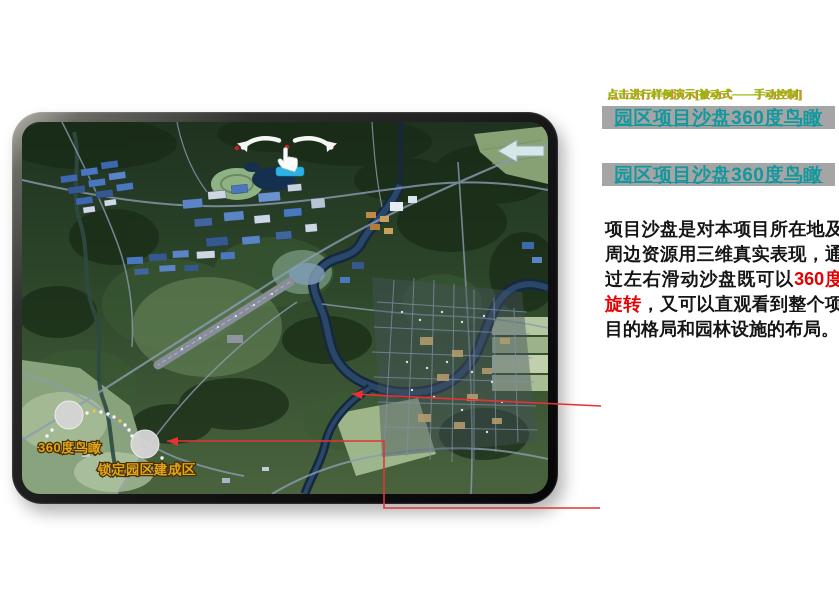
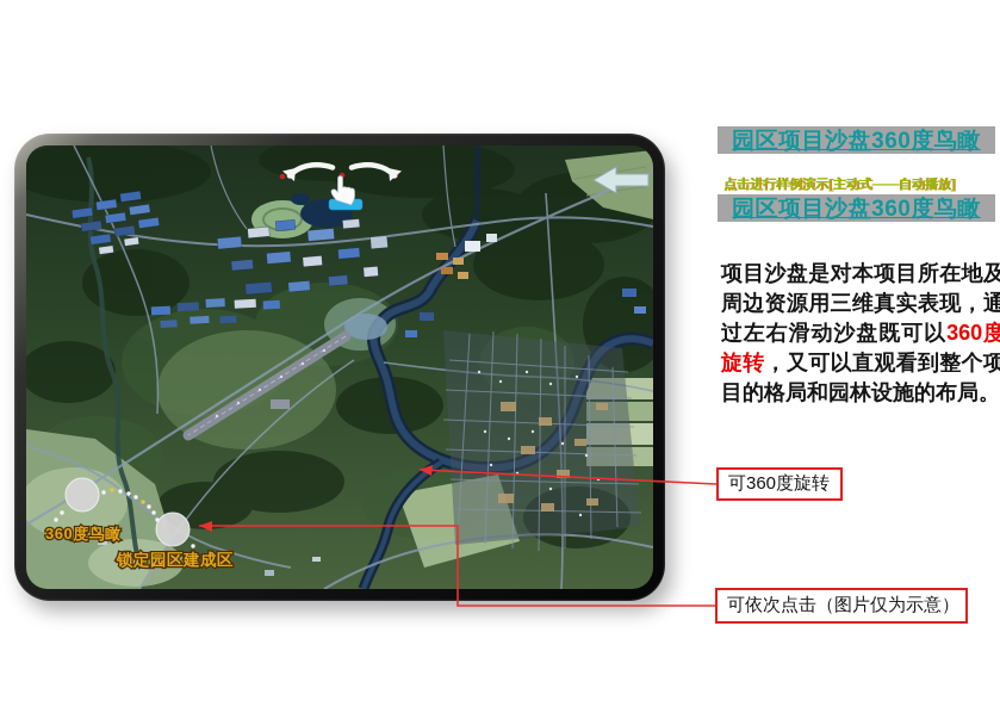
  360度鸟瞰
  锁定园区建成区
- 点击进行样例演示[被动式——手动控制]
  园区项目沙盘360度鸟瞰
+ 点击进行样例演示[主动式——自动播放]
  园区项目沙盘360度鸟瞰
  项目沙盘是对本项目所在地及周边资源用三维真实表现，通过左右滑动沙盘既可以360度旋转，又可以直观看到整个项目的格局和园林设施的布局。
+ 可360度旋转
+ 可依次点击（图片仅为示意）
